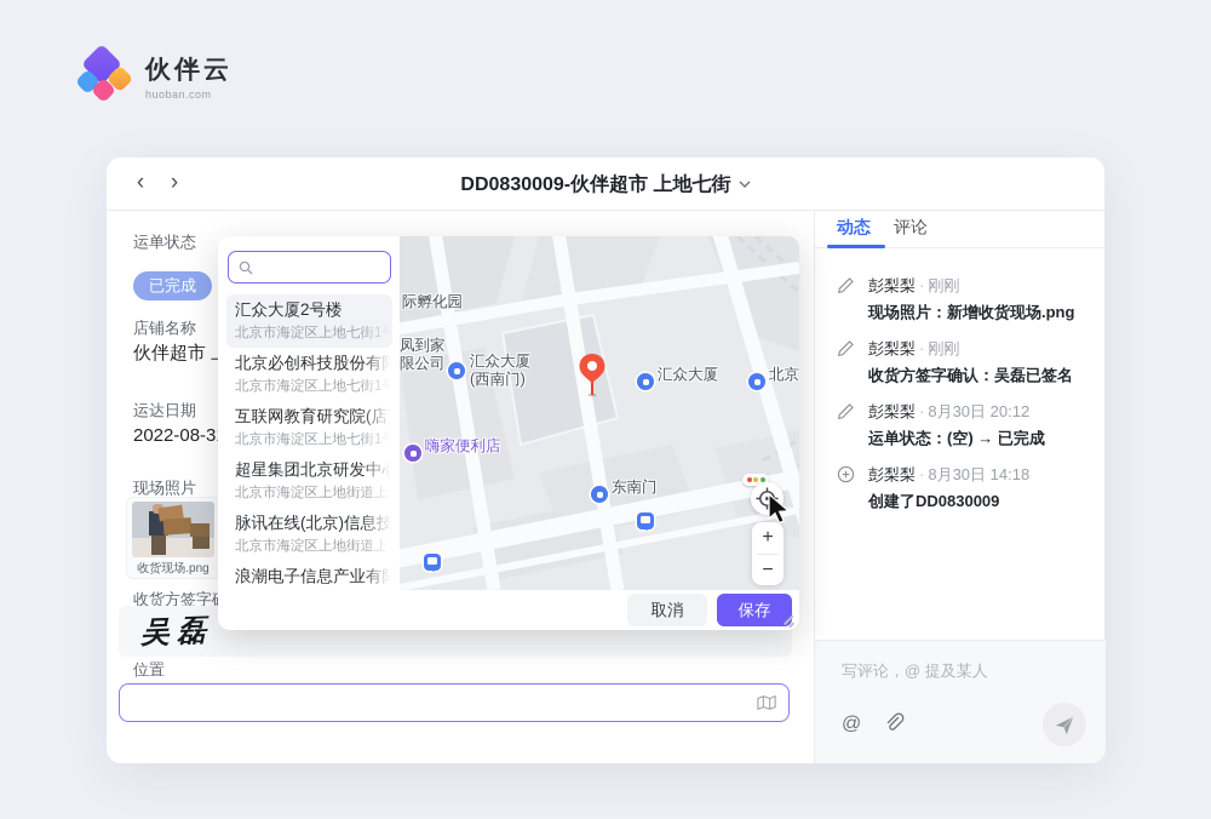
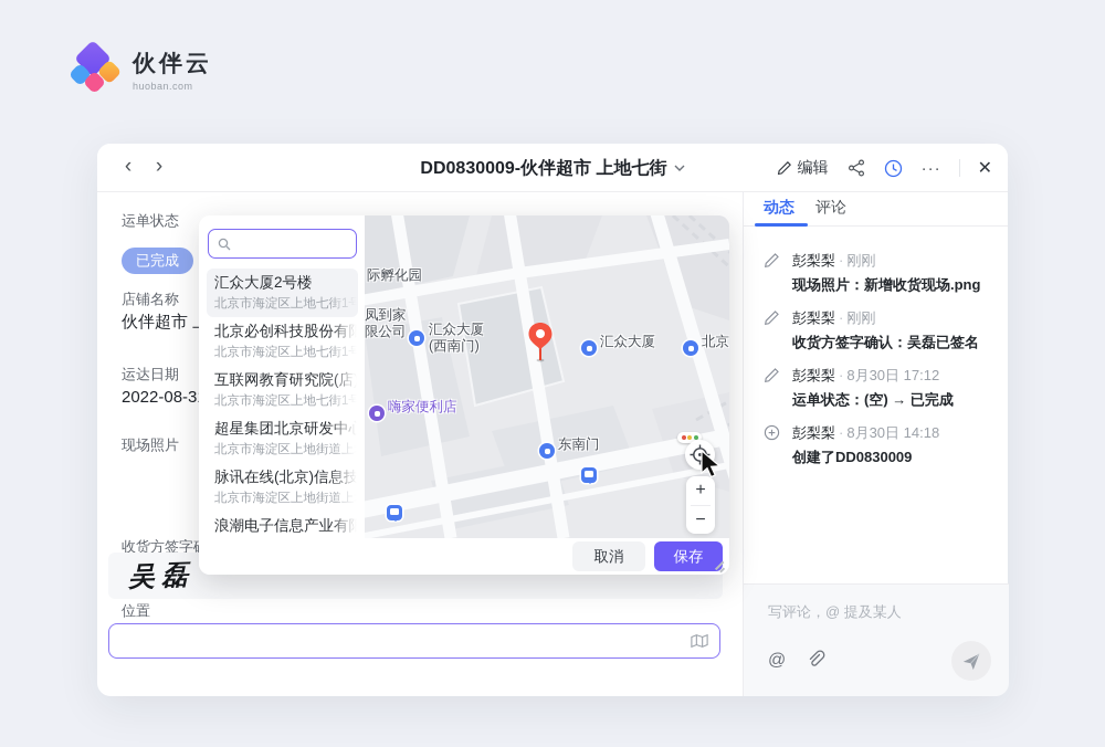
  伙伴云
  huoban.com
  ‹
  ›
  DD0830009-伙伴超市 上地七街
+ 编辑
+ ···
+ ✕
  运单状态
  已完成
  店铺名称
  运达日期
  2022-08-3
  现场照片
- 收货现场.png
  收货方签字
  位置
  汇众大厦2号楼
  北京市海淀区上地七街1号
  北京必创科技股份有限
  北京市海淀区上地七街1号
  互联网教育研究院(店)
  北京市海淀区上地七街1号
  超星集团北京研发中心
  北京市海淀区上地街道上
  脉讯在线(北京)信息技
  北京市海淀区上地街道上
  浪潮电子信息产业有限
  际孵化园
  凤到家
  限公司
  汇众大厦
  (西南门)
  汇众大厦
  嗨家便利店
  东南门
  +
  −
  取消
  保存
  动态
  评论
  彭梨梨 · 刚刚
  现场照片：新增收货现场.png
  彭梨梨 · 刚刚
  收货方签字确认：吴磊已签名
- 彭梨梨 · 8月30日 20:12
+ 彭梨梨 · 8月30日 17:12
  运单状态：(空) → 已完成
  彭梨梨 · 8月30日 14:18
  创建了DD0830009
  写评论，@ 提及某人
  @
